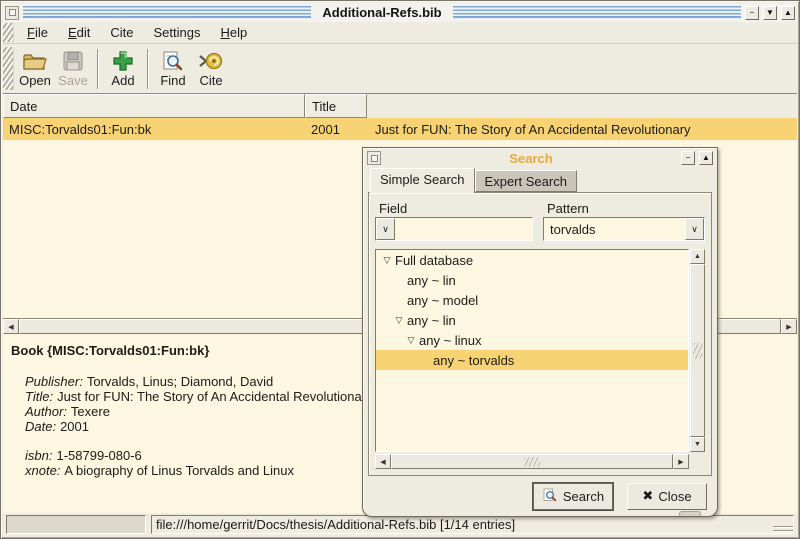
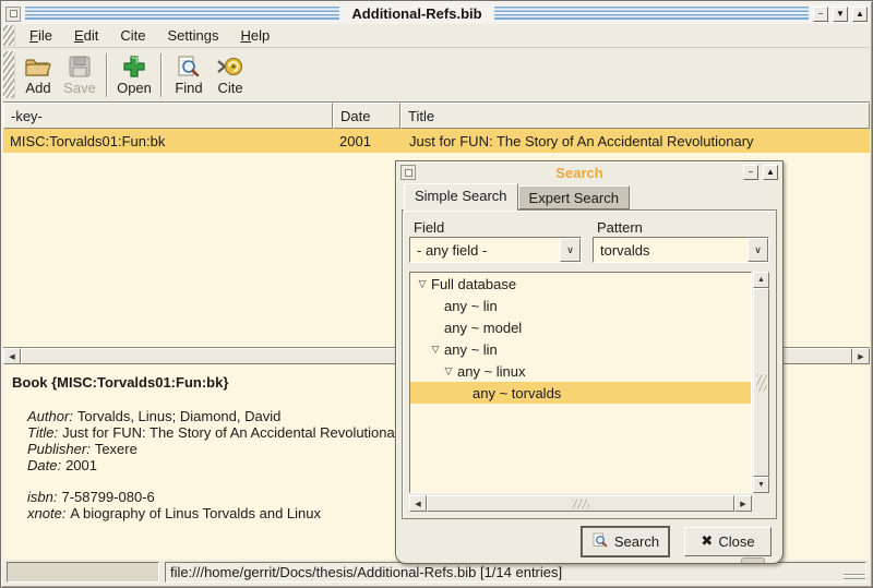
  Additional-Refs.bib
  −
  ▼
  ▲
  File
  Edit
  Cite
  Settings
  Help
- Open
+ Add
  Save
- Add
+ Open
  Find
  Cite
+ -key-
  Date
  Title
  MISC:Torvalds01:Fun:bk
  2001
  Just for FUN: The Story of An Accidental Revolutionary
  Book {MISC:Torvalds01:Fun:bk}
- Publisher: Torvalds, Linus; Diamond, David
+ Author: Torvalds, Linus; Diamond, David
  Title: Just for FUN: The Story of An Accidental Revolutiona
- Author: Texere
+ Publisher: Texere
  Date: 2001
- isbn: 1-58799-080-6
+ isbn: 7-58799-080-6
  xnote: A biography of Linus Torvalds and Linux
  file:///home/gerrit/Docs/thesis/Additional-Refs.bib [1/14 entries]
  Search
  −
  ▲
  Simple Search
  Expert Search
  Field
  Pattern
+ - any field -
  ∨
  torvalds
  ∨
  ▽
  Full database
  any ~ lin
  any ~ model
  ▽
  any ~ lin
  ▽
  any ~ linux
  any ~ torvalds
  Search
  ✖
  Close
